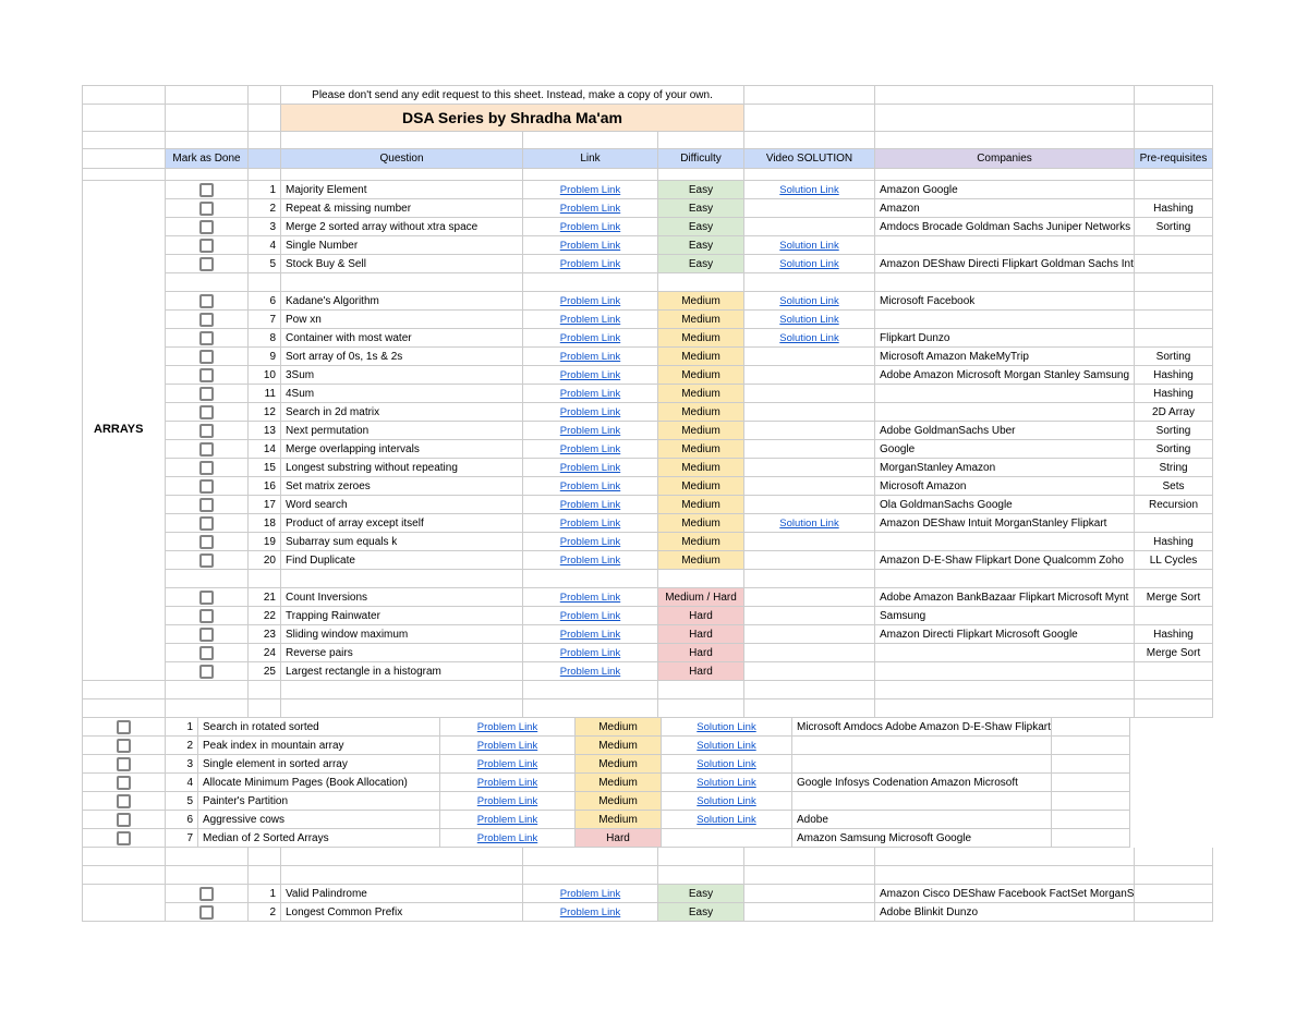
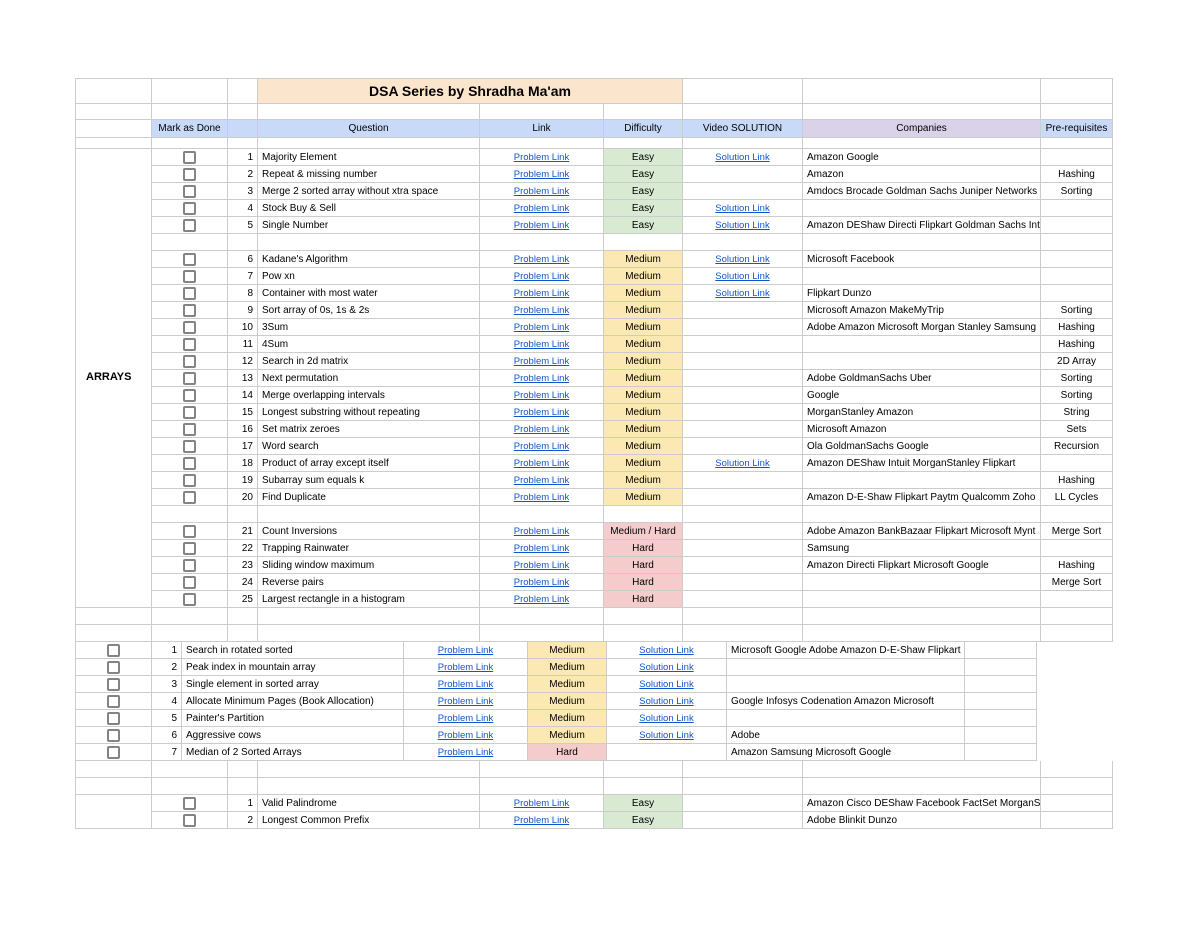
- Please don't send any edit request to this sheet. Instead, make a copy of your own.
  DSA Series by Shradha Ma'am
  Mark as Done
  Question
  Link
  Difficulty
  Video SOLUTION
  Companies
  Pre-requisites
  ARRAYS
  1
  Majority Element
  Problem Link
  Easy
  Solution Link
  Amazon Google
  2
  Repeat & missing number
  Problem Link
  Easy
  Amazon
  Hashing
  3
  Merge 2 sorted array without xtra space
  Problem Link
  Easy
  Amdocs Brocade Goldman Sachs Juniper Networks
  Sorting
  4
- Single Number
+ Stock Buy & Sell
  Problem Link
  Easy
  Solution Link
  5
- Stock Buy & Sell
+ Single Number
  Problem Link
  Easy
  Solution Link
  Amazon DEShaw Directi Flipkart Goldman Sachs Int
  6
  Kadane's Algorithm
  Problem Link
  Medium
  Solution Link
  Microsoft Facebook
  7
  Pow xn
  Problem Link
  Medium
  Solution Link
  8
  Container with most water
  Problem Link
  Medium
  Solution Link
  Flipkart Dunzo
  9
  Sort array of 0s, 1s & 2s
  Problem Link
  Medium
  Microsoft Amazon MakeMyTrip
  Sorting
  10
  3Sum
  Problem Link
  Medium
  Adobe Amazon Microsoft Morgan Stanley Samsung
  Hashing
  11
  4Sum
  Problem Link
  Medium
  Hashing
  12
  Search in 2d matrix
  Problem Link
  Medium
  2D Array
  13
  Next permutation
  Problem Link
  Medium
  Adobe GoldmanSachs Uber
  Sorting
  14
  Merge overlapping intervals
  Problem Link
  Medium
  Google
  Sorting
  15
  Longest substring without repeating
  Problem Link
  Medium
  MorganStanley Amazon
  String
  16
  Set matrix zeroes
  Problem Link
  Medium
  Microsoft Amazon
  Sets
  17
  Word search
  Problem Link
  Medium
  Ola GoldmanSachs Google
  Recursion
  18
  Product of array except itself
  Problem Link
  Medium
  Solution Link
  Amazon DEShaw Intuit MorganStanley Flipkart
  19
  Subarray sum equals k
  Problem Link
  Medium
  Hashing
  20
  Find Duplicate
  Problem Link
  Medium
- Amazon D-E-Shaw Flipkart Done Qualcomm Zoho
+ Amazon D-E-Shaw Flipkart Paytm Qualcomm Zoho
  LL Cycles
  21
  Count Inversions
  Problem Link
  Medium / Hard
  Adobe Amazon BankBazaar Flipkart Microsoft Mynt
  Merge Sort
  22
  Trapping Rainwater
  Problem Link
  Hard
  Samsung
  23
  Sliding window maximum
  Problem Link
  Hard
  Amazon Directi Flipkart Microsoft Google
  Hashing
  24
  Reverse pairs
  Problem Link
  Hard
  Merge Sort
  25
  Largest rectangle in a histogram
  Problem Link
  Hard
  1
  Search in rotated sorted
  Problem Link
  Medium
  Solution Link
- Microsoft Amdocs Adobe Amazon D-E-Shaw Flipkart
+ Microsoft Google Adobe Amazon D-E-Shaw Flipkart
  2
  Peak index in mountain array
  Problem Link
  Medium
  Solution Link
  3
  Single element in sorted array
  Problem Link
  Medium
  Solution Link
  4
  Allocate Minimum Pages (Book Allocation)
  Problem Link
  Medium
  Solution Link
  Google Infosys Codenation Amazon Microsoft
  5
  Painter's Partition
  Problem Link
  Medium
  Solution Link
  6
  Aggressive cows
  Problem Link
  Medium
  Solution Link
  Adobe
  7
  Median of 2 Sorted Arrays
  Problem Link
  Hard
  Amazon Samsung Microsoft Google
  1
  Valid Palindrome
  Problem Link
  Easy
  Amazon Cisco DEShaw Facebook FactSet MorganS
  2
  Longest Common Prefix
  Problem Link
  Easy
  Adobe Blinkit Dunzo
